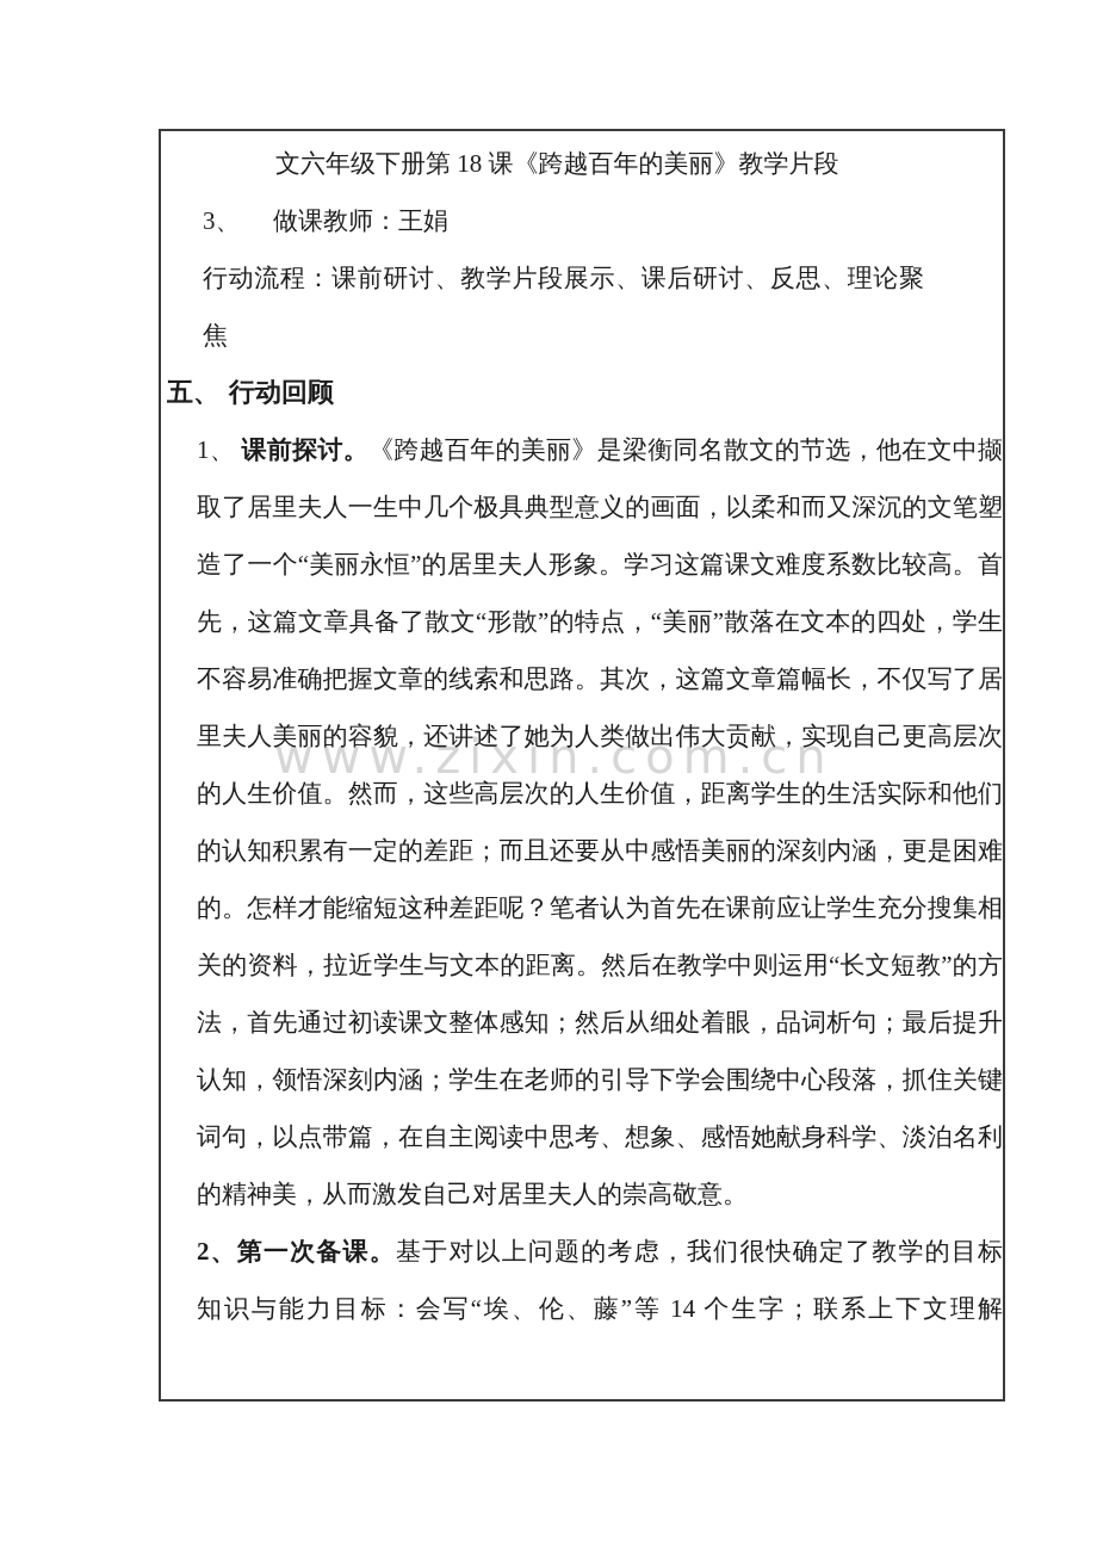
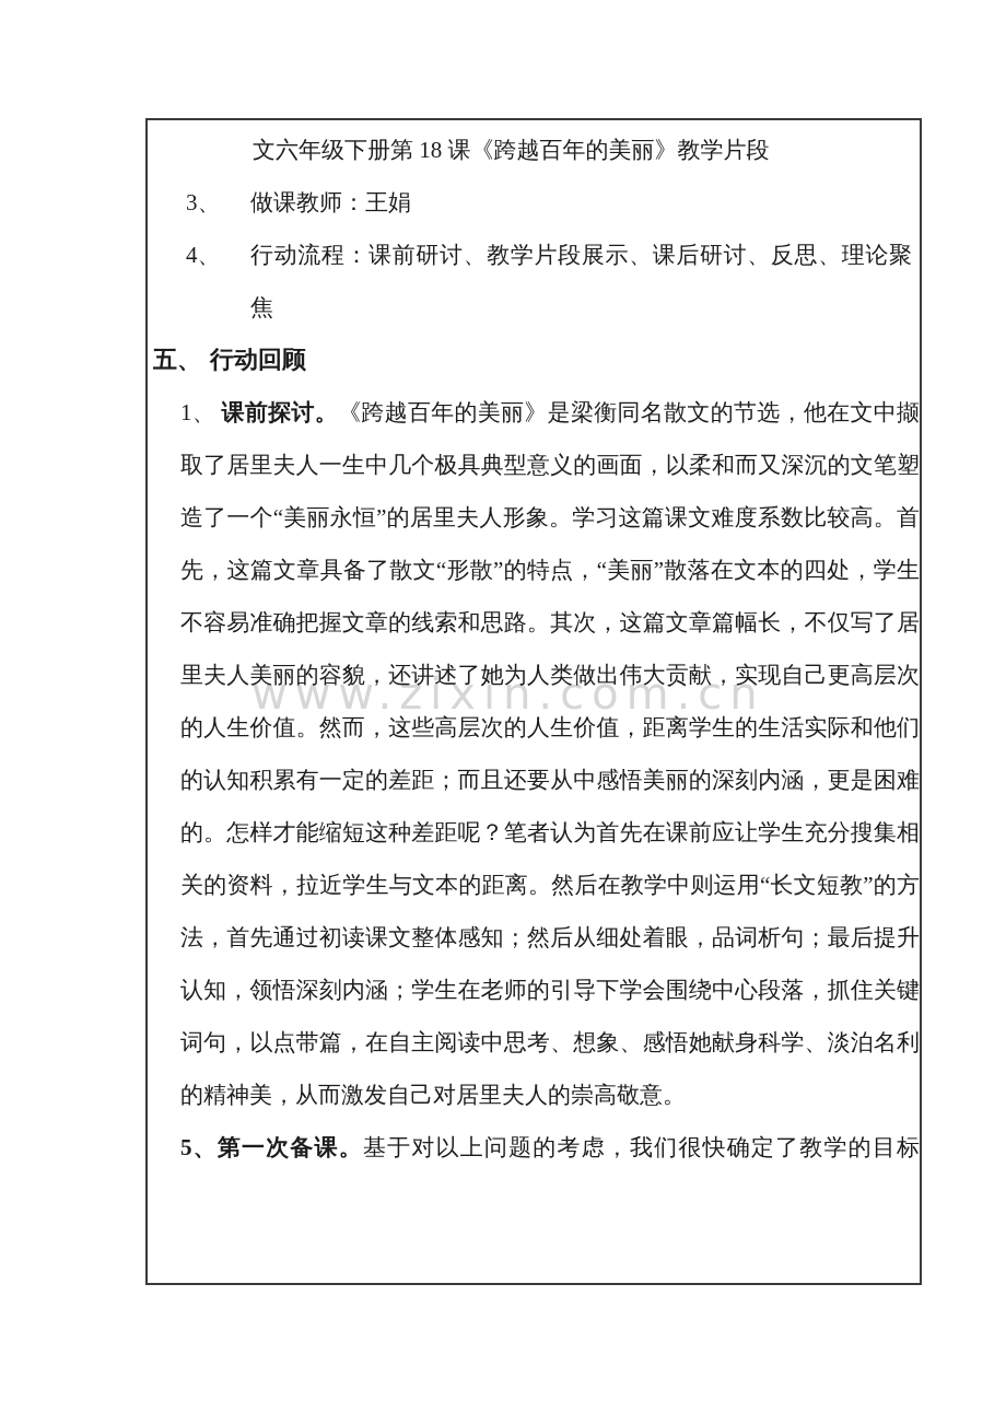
  www.zixin.com.cn
  文六年级下册第 18 课《跨越百年的美丽》教学片段
  3、
  做课教师：王娟
+ 4、
  行动流程：课前研讨、教学片段展示、课后研讨、反思、理论聚焦
  五、
  行动回顾
  1、 课前探讨。《跨越百年的美丽》是梁衡同名散文的节选，他在文中撷取了居里夫人一生中几个极具典型意义的画面，以柔和而又深沉的文笔塑造了一个“美丽永恒”的居里夫人形象。学习这篇课文难度系数比较高。首先，这篇文章具备了散文“形散”的特点，“美丽”散落在文本的四处，学生不容易准确把握文章的线索和思路。其次，这篇文章篇幅长，不仅写了居里夫人美丽的容貌，还讲述了她为人类做出伟大贡献，实现自己更高层次的人生价值。然而，这些高层次的人生价值，距离学生的生活实际和他们的认知积累有一定的差距；而且还要从中感悟美丽的深刻内涵，更是困难的。怎样才能缩短这种差距呢？笔者认为首先在课前应让学生充分搜集相关的资料，拉近学生与文本的距离。然后在教学中则运用“长文短教”的方法，首先通过初读课文整体感知；然后从细处着眼，品词析句；最后提升认知，领悟深刻内涵；学生在老师的引导下学会围绕中心段落，抓住关键词句，以点带篇，在自主阅读中思考、想象、感悟她献身科学、淡泊名利的精神美，从而激发自己对居里夫人的崇高敬意。
- 2、第一次备课。基于对以上问题的考虑，我们很快确定了教学的目标
+ 5、第一次备课。基于对以上问题的考虑，我们很快确定了教学的目标
- 知识与能力目标：会写“埃、伦、藤”等 14 个生字；联系上下文理解
